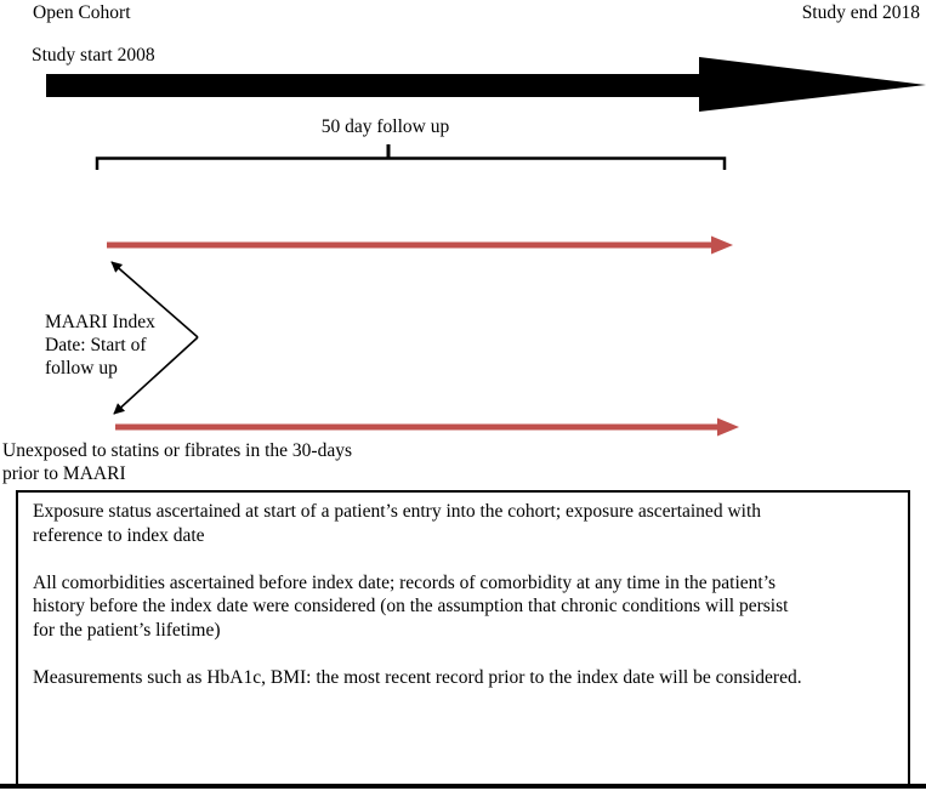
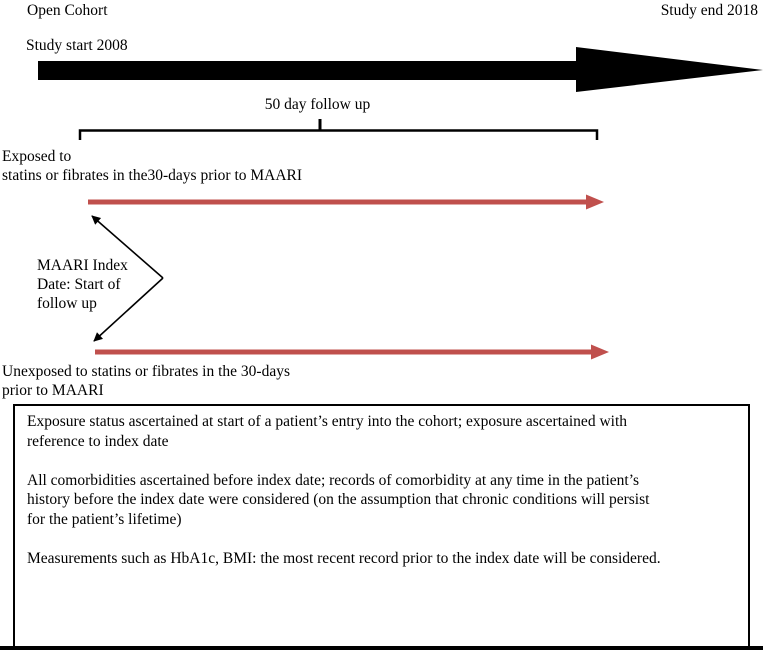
  Open Cohort
  Study end 2018
  Study start 2008
  50 day follow up
+ Exposed to
+ statins or fibrates in the30-days prior to MAARI
  MAARI Index
  Date: Start of
  follow up
  Unexposed to statins or fibrates in the 30-days
  prior to MAARI
  Exposure status ascertained at start of a patient’s entry into the cohort; exposure ascertained with
  reference to index date
  All comorbidities ascertained before index date; records of comorbidity at any time in the patient’s
  history before the index date were considered (on the assumption that chronic conditions will persist
  for the patient’s lifetime)
  Measurements such as HbA1c, BMI: the most recent record prior to the index date will be considered.
